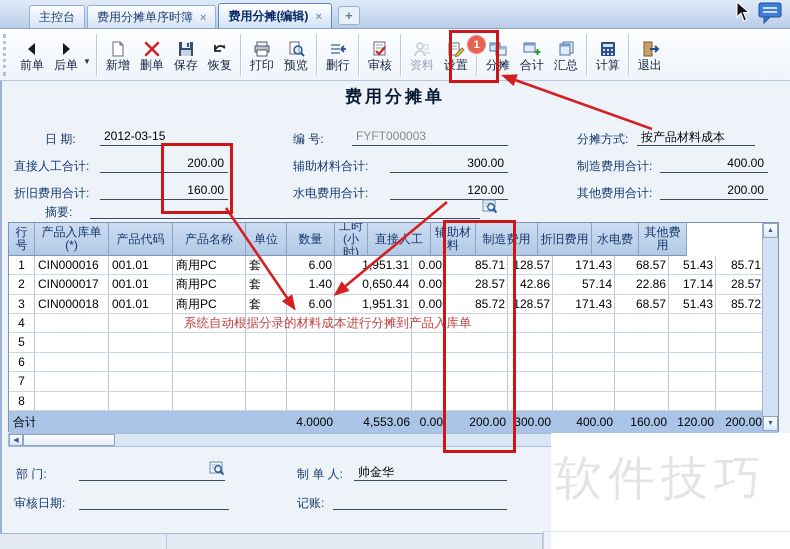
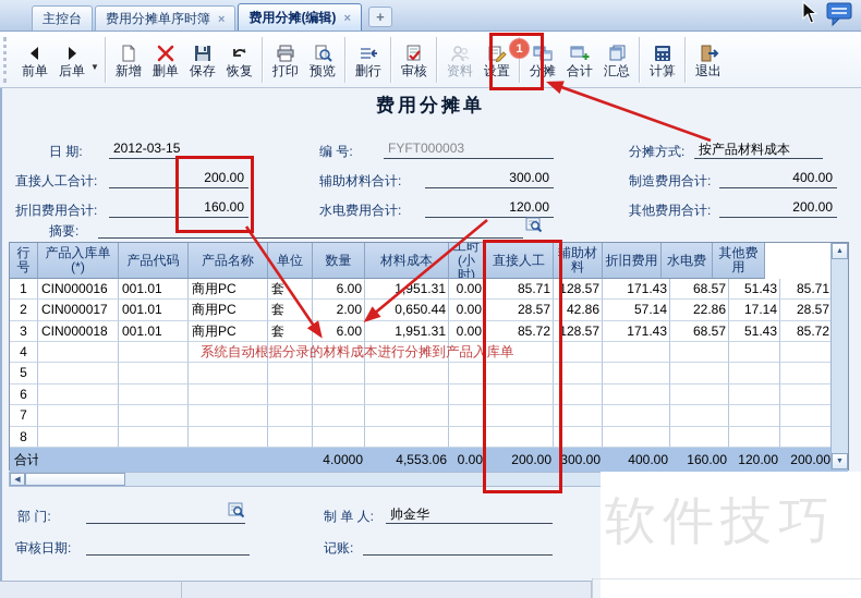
  主控台
  费用分摊单序时簿
  ×
  费用分摊(编辑)
  ×
  +
  前单
  后单
  ▼
  新增
  删单
  保存
  恢复
  打印
  预览
  删行
  审核
  资料
  设置
  分摊
  合计
  汇总
  计算
  退出
  费用分摊单
  日 期:
  2012-03-15
  编 号:
  FYFT000003
  分摊方式:
  按产品材料成本
  直接人工合计:
  200.00
  辅助材料合计:
  300.00
  制造费用合计:
  400.00
  折旧费用合计:
  160.00
  水电费用合计:
  120.00
  其他费用合计:
  200.00
  摘要:
  行号
  产品入库单(*)
  产品代码
  产品名称
  单位
  数量
+ 材料成本
  工时(小时)
  直接人工
  辅助材料
- 制造费用
  折旧费用
  水电费
  其他费用
  1
  CIN000016
  001.01
  商用PC
  套
  6.00
  1951.31
  0.00
  85.71
  128.57
  171.43
  68.57
  51.43
  85.71
  2
  CIN000017
  001.01
  商用PC
  套
- 1.40
+ 2.00
  0,650.44
  0.00
  28.57
  42.86
  57.14
  22.86
  17.14
  28.57
  3
  CIN000018
  001.01
  商用PC
  套
  6.00
  1,951.31
  0.00
  85.72
  128.57
  171.43
  68.57
  51.43
  85.72
  4
  5
  6
  7
  8
  合计
  4.0000
  4,553.06
  0.00
  200.00
  300.00
  400.00
  160.00
  120.00
  200.00
  部 门:
  制 单 人:
  帅金华
  审核日期:
  记账:
  软件技巧
  1
  系统自动根据分录的材料成本进行分摊到产品入库单
